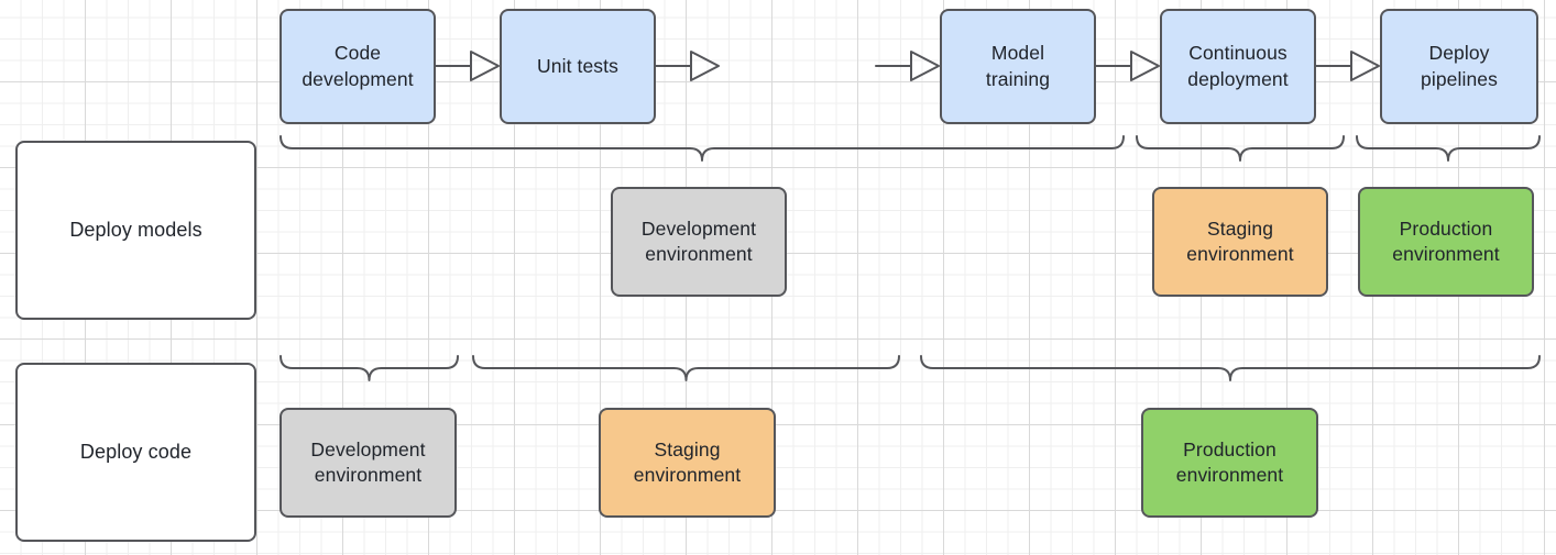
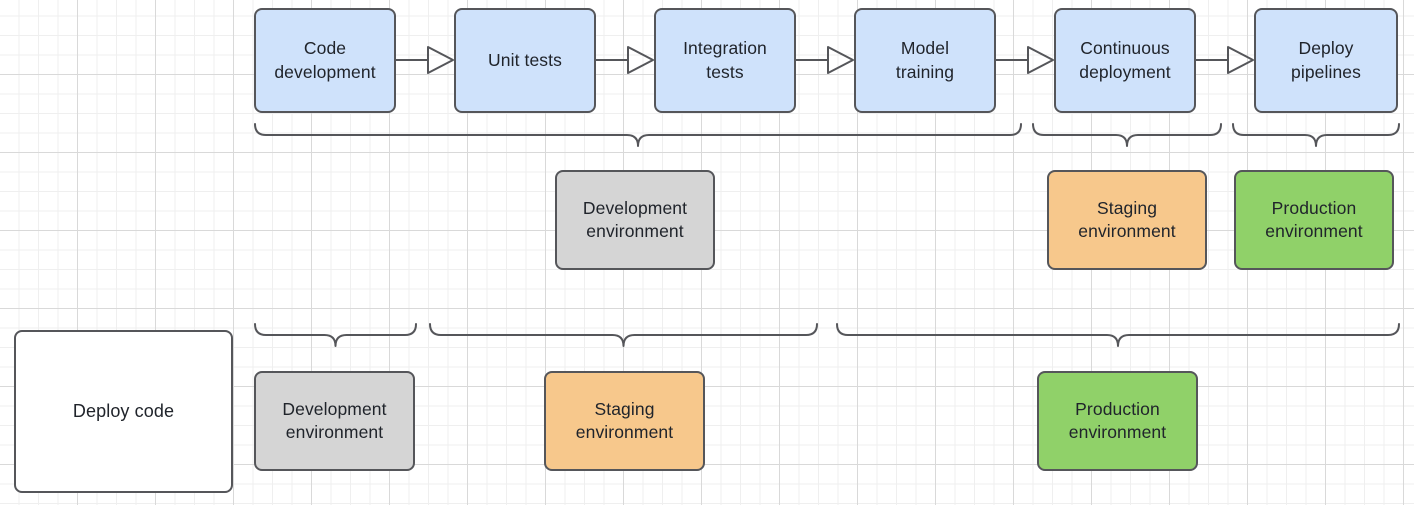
  Code
  development
  Unit tests
+ Integration
+ tests
  Model
  training
  Continuous
  deployment
  Deploy
  pipelines
- Deploy models
  Development
  environment
  Staging
  environment
  Production
  environment
  Deploy code
  Development
  environment
  Staging
  environment
  Production
  environment
